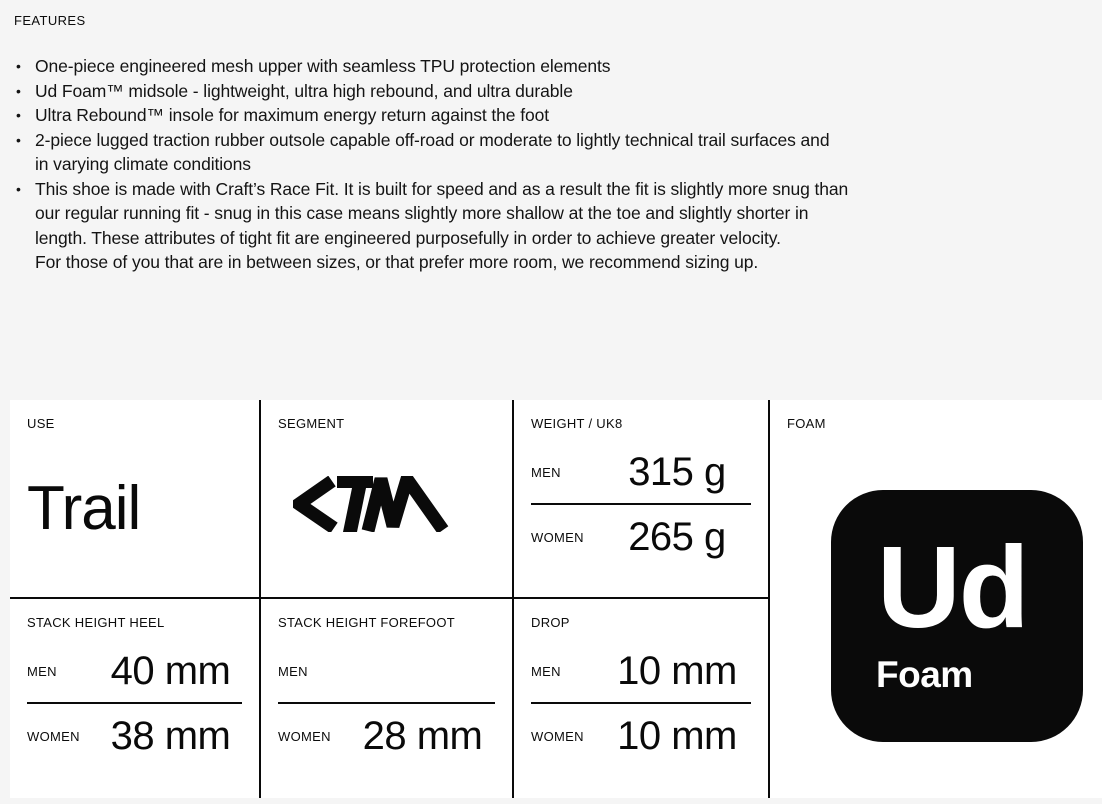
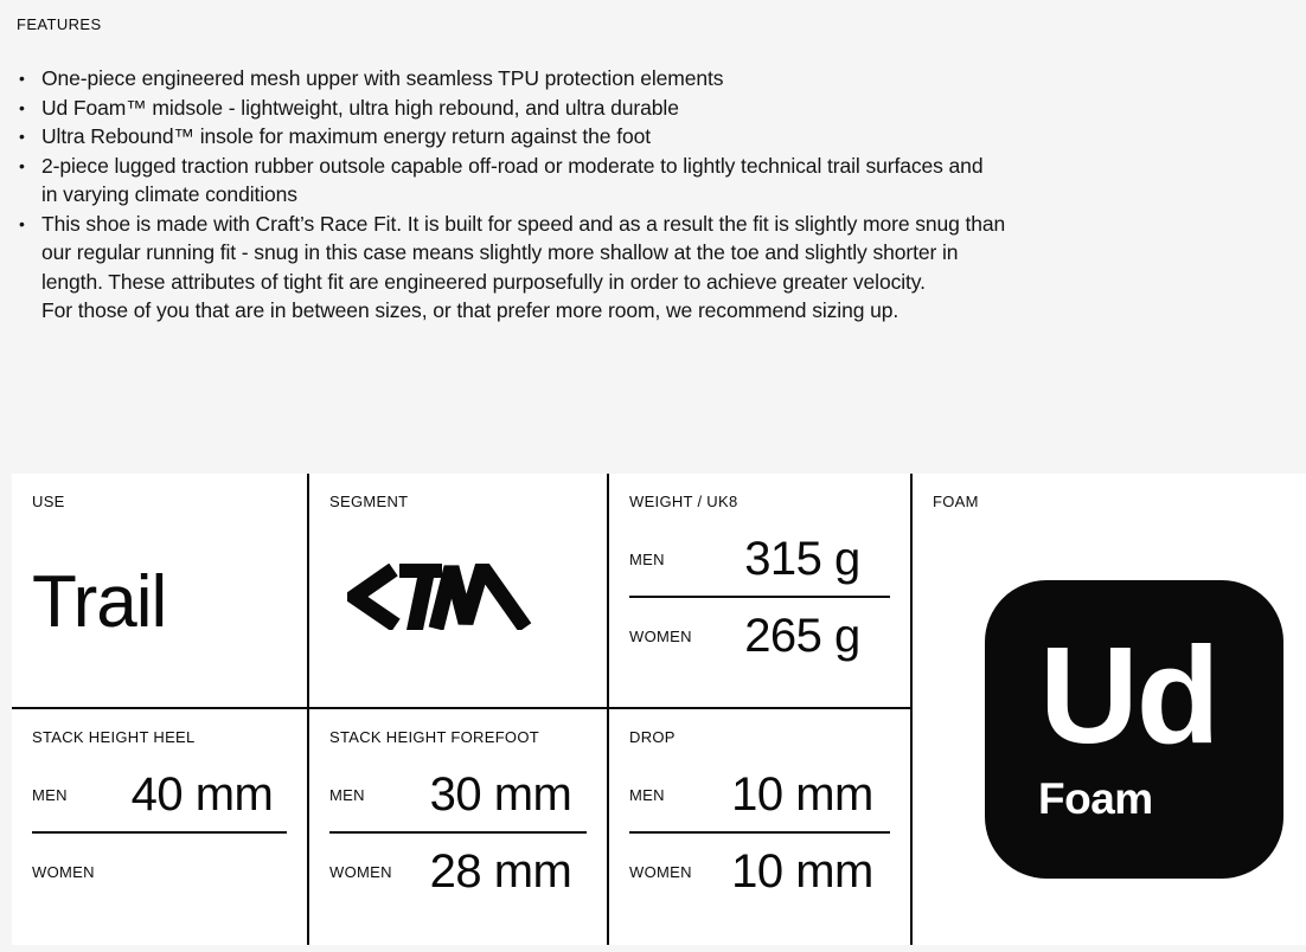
  FEATURES
  •
  One-piece engineered mesh upper with seamless TPU protection elements
  •
  Ud Foam™ midsole - lightweight, ultra high rebound, and ultra durable
  •
  Ultra Rebound™ insole for maximum energy return against the foot
  •
  2-piece lugged traction rubber outsole capable off-road or moderate to lightly technical trail surfaces and
  in varying climate conditions
  •
  This shoe is made with Craft’s Race Fit. It is built for speed and as a result the fit is slightly more snug than
  our regular running fit - snug in this case means slightly more shallow at the toe and slightly shorter in
  length. These attributes of tight fit are engineered purposefully in order to achieve greater velocity.
  For those of you that are in between sizes, or that prefer more room, we recommend sizing up.
  USE
  Trail
  SEGMENT
  WEIGHT / UK8
  MEN
  315 g
  WOMEN
  265 g
  FOAM
  Ud
  Foam
  STACK HEIGHT HEEL
  MEN
  40 mm
  WOMEN
- 38 mm
  STACK HEIGHT FOREFOOT
  MEN
+ 30 mm
  WOMEN
  28 mm
  DROP
  MEN
  10 mm
  WOMEN
  10 mm
